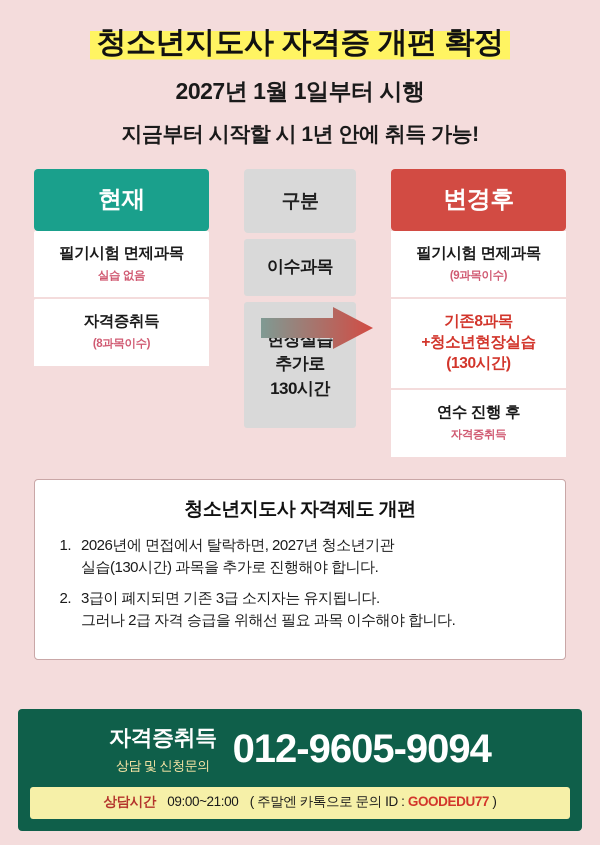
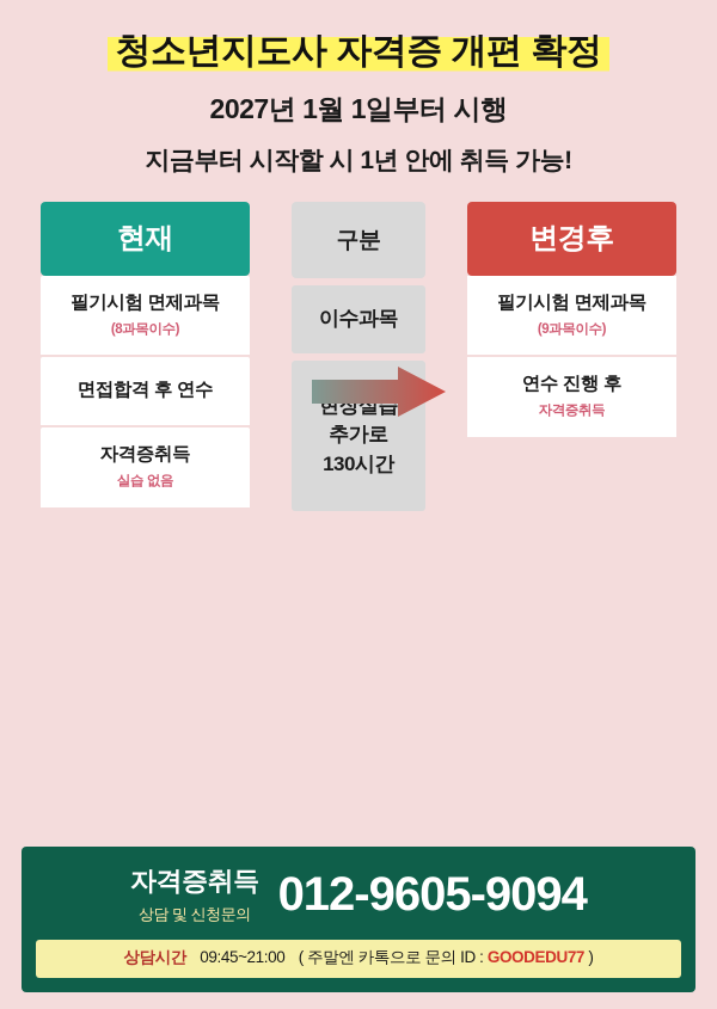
  청소년지도사 자격증 개편 확정
  2027년 1월 1일부터 시행
  지금부터 시작할 시 1년 안에 취득 가능!
  현재
  필기시험 면제과목
- 실습 없음
+ (8과목이수)
+ 면접합격 후 연수
  자격증취득
- (8과목이수)
+ 실습 없음
  구분
  이수과목
  현장실습
  추가로
  130시간
  변경후
  필기시험 면제과목
  (9과목이수)
- 기존8과목
- +청소년현장실습
- (130시간)
  연수 진행 후
  자격증취득
- 청소년지도사 자격제도 개편
- 1.
- 2026년에 면접에서 탈락하면, 2027년 청소년기관
- 실습(130시간) 과목을 추가로 진행해야 합니다.
- 2.
- 3급이 폐지되면 기존 3급 소지자는 유지됩니다.
- 그러나 2급 자격 승급을 위해선 필요 과목 이수해야 합니다.
  자격증취득
  상담 및 신청문의
  012-9605-9094
- 상담시간 09:00~21:00 ( 주말엔 카톡으로 문의 ID : GOODEDU77 )
+ 상담시간 09:45~21:00 ( 주말엔 카톡으로 문의 ID : GOODEDU77 )
